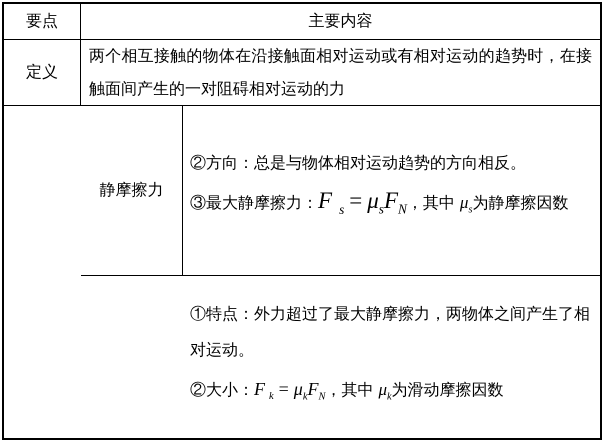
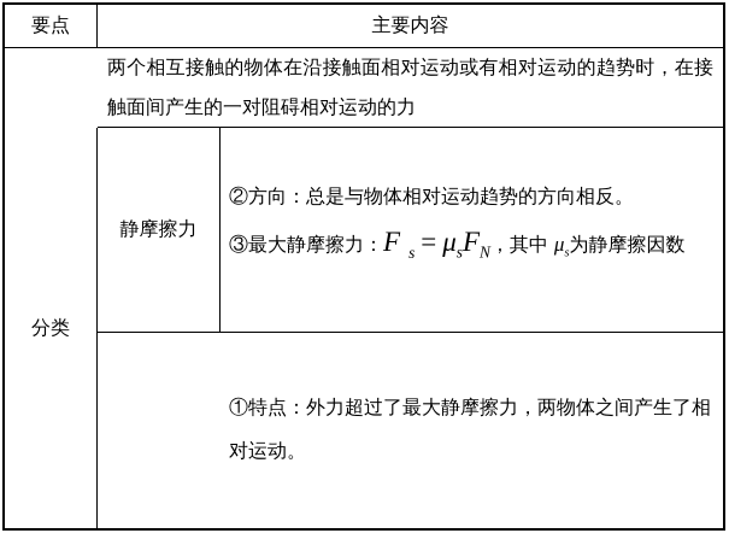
  要点
  主要内容
- 定义
  两个相互接触的物体在沿接触面相对运动或有相对运动的趋势时，在接触面间产生的一对阻碍相对运动的力
+ 分类
  静摩擦力
  ②方向：总是与物体相对运动趋势的方向相反。
  ③最大静摩擦力：F s= μsFN，其中 μs为静摩擦因数
  ①特点：外力超过了最大静摩擦力，两物体之间产生了相对运动。
- ②大小：F k= μkFN，其中 μk为滑动摩擦因数
